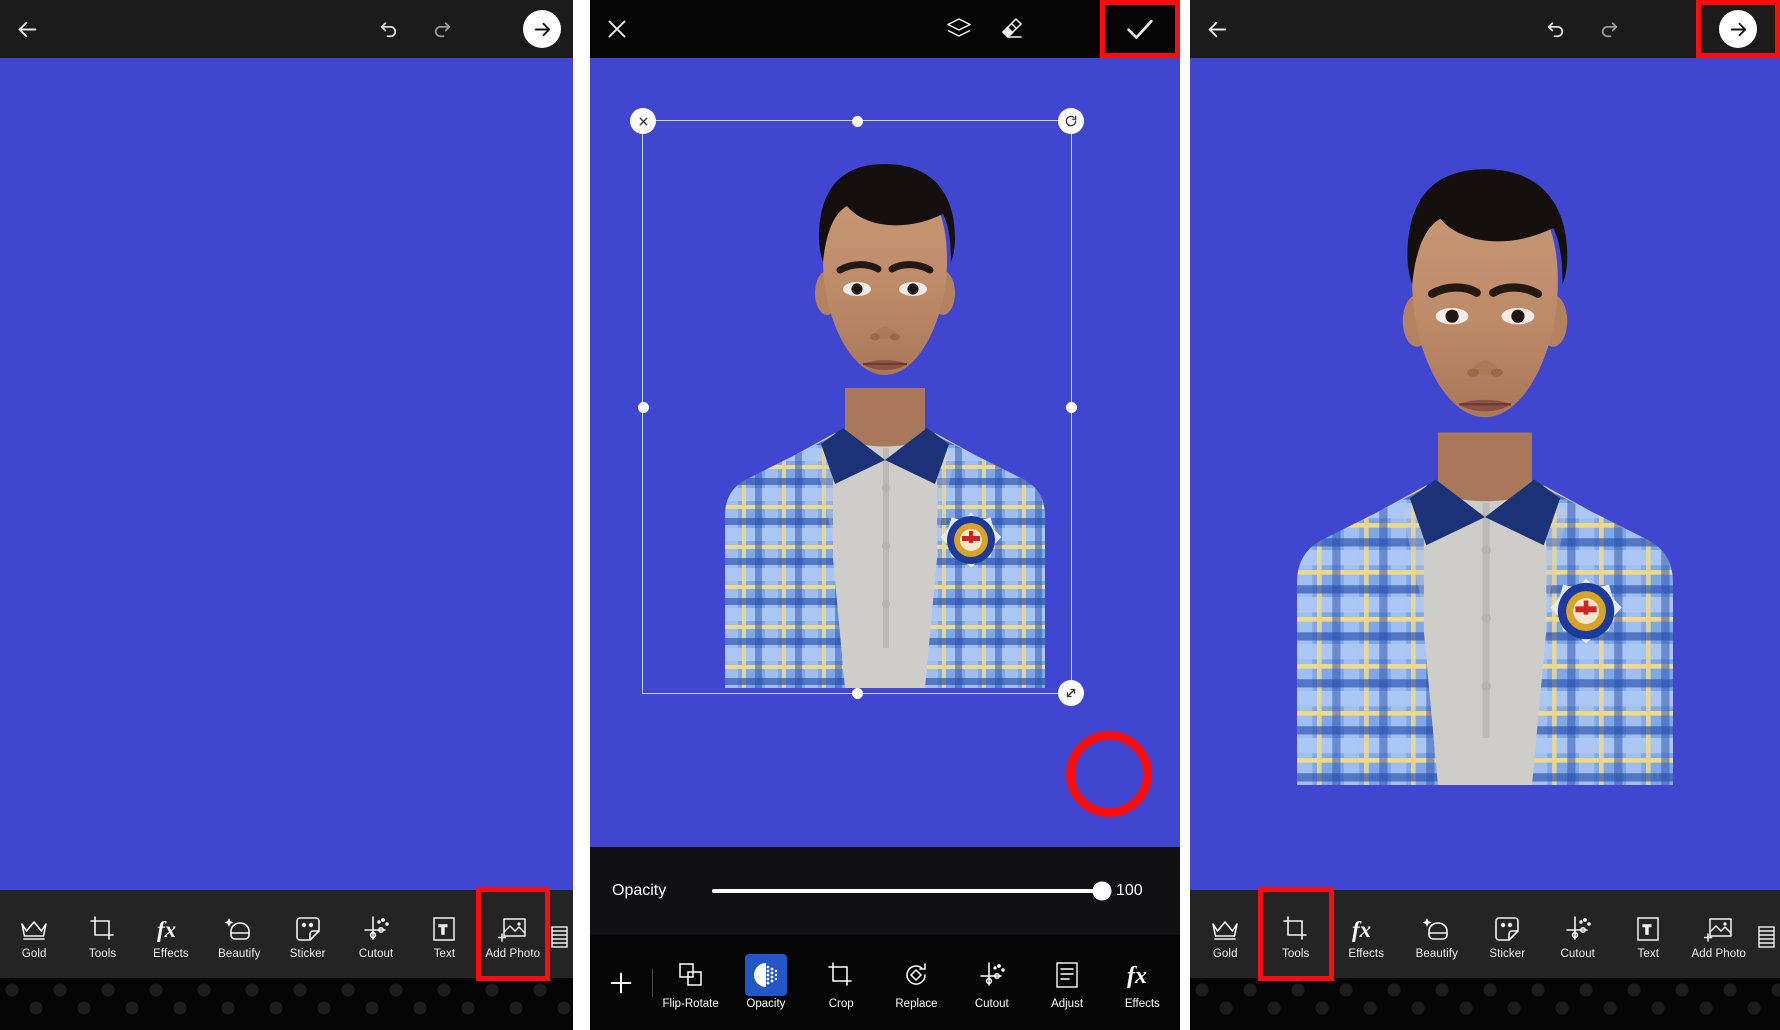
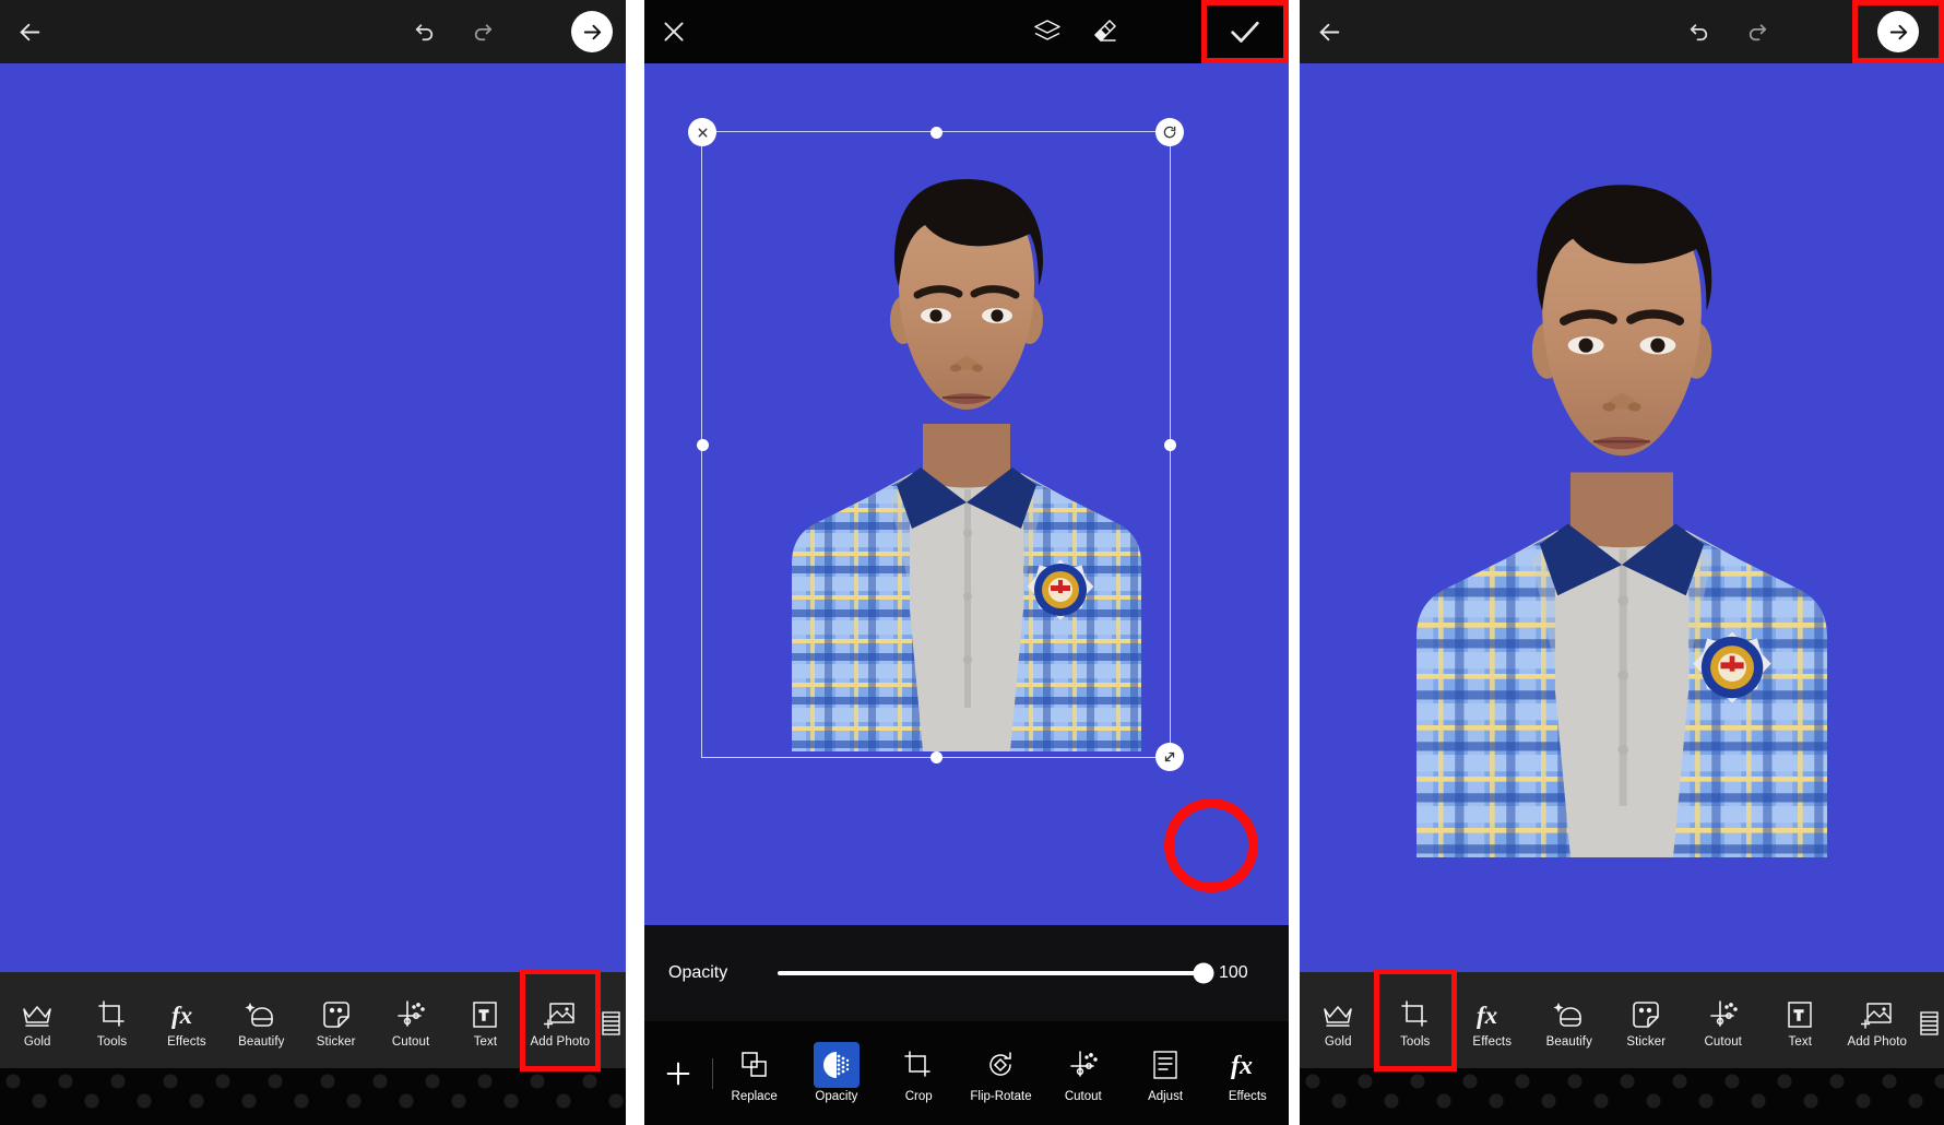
  Gold
  Tools
  fx
  Effects
  Beautify
  Sticker
  Cutout
  T
  Text
  Add Photo
  Opacity
  100
- Flip-Rotate
+ Replace
  Opacity
  Crop
- Replace
+ Flip-Rotate
  Cutout
  Adjust
  fx
  Effects
  Gold
  Tools
  fx
  Effects
  Beautify
  Sticker
  Cutout
  T
  Text
  Add Photo
